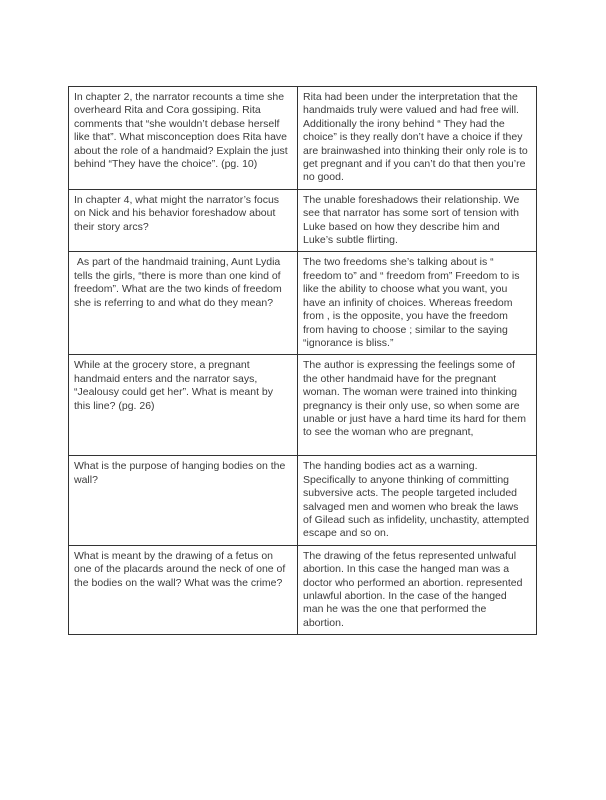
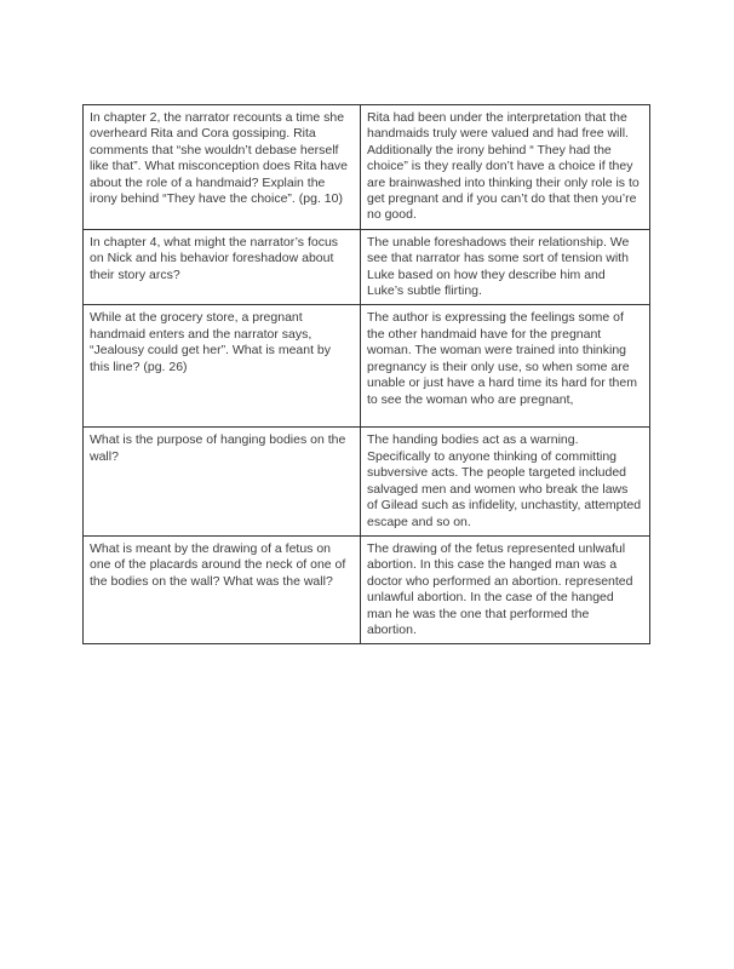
- In chapter 2, the narrator recounts a time she overheard Rita and Cora gossiping. Rita comments that “she wouldn’t debase herself like that”. What misconception does Rita have about the role of a handmaid? Explain the just behind “They have the choice”. (pg. 10)	Rita had been under the interpretation that the handmaids truly were valued and had free will. Additionally the irony behind “ They had the choice” is they really don’t have a choice if they are brainwashed into thinking their only role is to get pregnant and if you can’t do that then you’re no good.
+ In chapter 2, the narrator recounts a time she overheard Rita and Cora gossiping. Rita comments that “she wouldn’t debase herself like that”. What misconception does Rita have about the role of a handmaid? Explain the irony behind “They have the choice”. (pg. 10)	Rita had been under the interpretation that the handmaids truly were valued and had free will. Additionally the irony behind “ They had the choice” is they really don’t have a choice if they are brainwashed into thinking their only role is to get pregnant and if you can’t do that then you’re no good.
  In chapter 4, what might the narrator’s focus on Nick and his behavior foreshadow about their story arcs?	The unable foreshadows their relationship. We see that narrator has some sort of tension with Luke based on how they describe him and Luke’s subtle flirting.
- As part of the handmaid training, Aunt Lydia tells the girls, “there is more than one kind of freedom”. What are the two kinds of freedom she is referring to and what do they mean?	The two freedoms she’s talking about is “ freedom to” and “ freedom from” Freedom to is like the ability to choose what you want, you have an infinity of choices. Whereas freedom from , is the opposite, you have the freedom from having to choose ; similar to the saying “ignorance is bliss.”
  While at the grocery store, a pregnant handmaid enters and the narrator says, “Jealousy could get her”. What is meant by this line? (pg. 26)	The author is expressing the feelings some of the other handmaid have for the pregnant woman. The woman were trained into thinking pregnancy is their only use, so when some are unable or just have a hard time its hard for them to see the woman who are pregnant,
  What is the purpose of hanging bodies on the wall?	The handing bodies act as a warning. Specifically to anyone thinking of committing subversive acts. The people targeted included salvaged men and women who break the laws of Gilead such as infidelity, unchastity, attempted escape and so on.
- What is meant by the drawing of a fetus on one of the placards around the neck of one of the bodies on the wall? What was the crime?	The drawing of the fetus represented unlwaful abortion. In this case the hanged man was a doctor who performed an abortion. represented unlawful abortion. In the case of the hanged man he was the one that performed the abortion.
+ What is meant by the drawing of a fetus on one of the placards around the neck of one of the bodies on the wall? What was the wall?	The drawing of the fetus represented unlwaful abortion. In this case the hanged man was a doctor who performed an abortion. represented unlawful abortion. In the case of the hanged man he was the one that performed the abortion.
